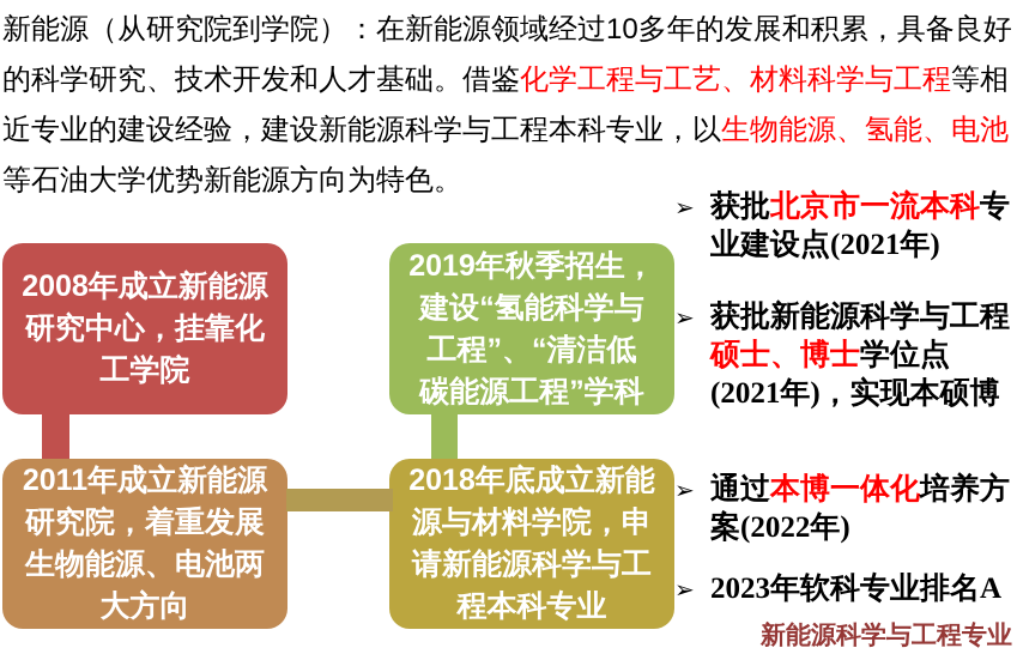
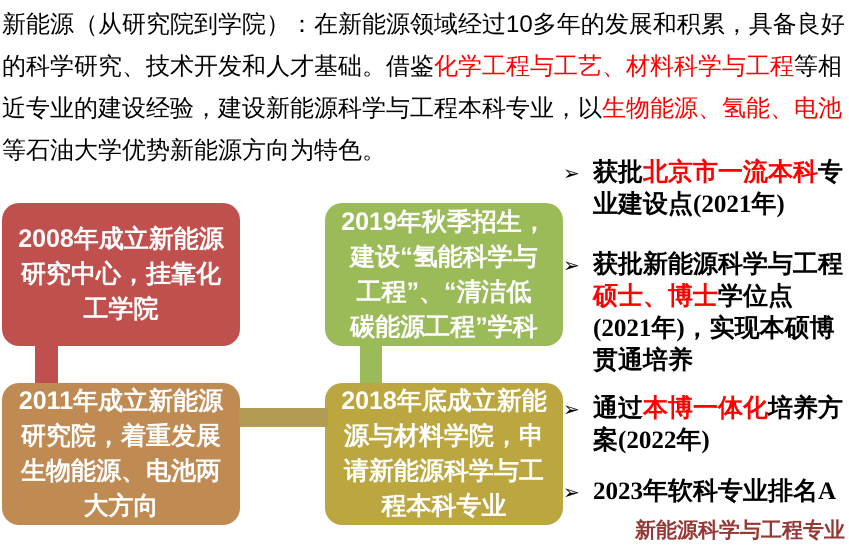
  新能源（从研究院到学院）：在新能源领域经过10多年的发展和积累，具备良好
  的科学研究、技术开发和人才基础。借鉴化学工程与工艺、材料科学与工程等相
  近专业的建设经验，建设新能源科学与工程本科专业，以生物能源、氢能、电池
  等石油大学优势新能源方向为特色。
  2008年成立新能源
  研究中心，挂靠化
  工学院
  2011年成立新能源
  研究院，着重发展
  生物能源、电池两
  大方向
  2019年秋季招生，
  建设“氢能科学与
  工程”、“清洁低
  碳能源工程”学科
  2018年底成立新能
  源与材料学院，申
  请新能源科学与工
  程本科专业
  ➢
  获批北京市一流本科专
  业建设点(2021年)
  ➢
  获批新能源科学与工程
  硕士、博士学位点
  (2021年)，实现本硕博
+ 贯通培养
  ➢
  通过本博一体化培养方
  案(2022年)
  ➢
  2023年软科专业排名A
  新能源科学与工程专业
